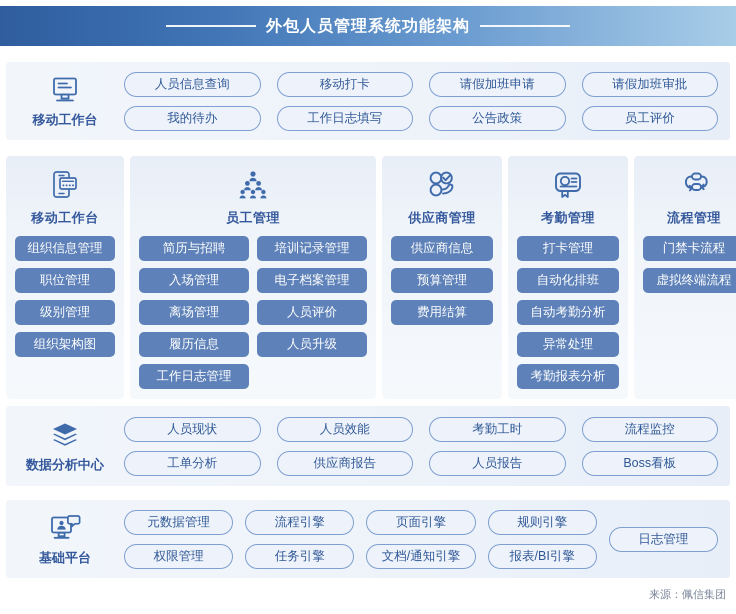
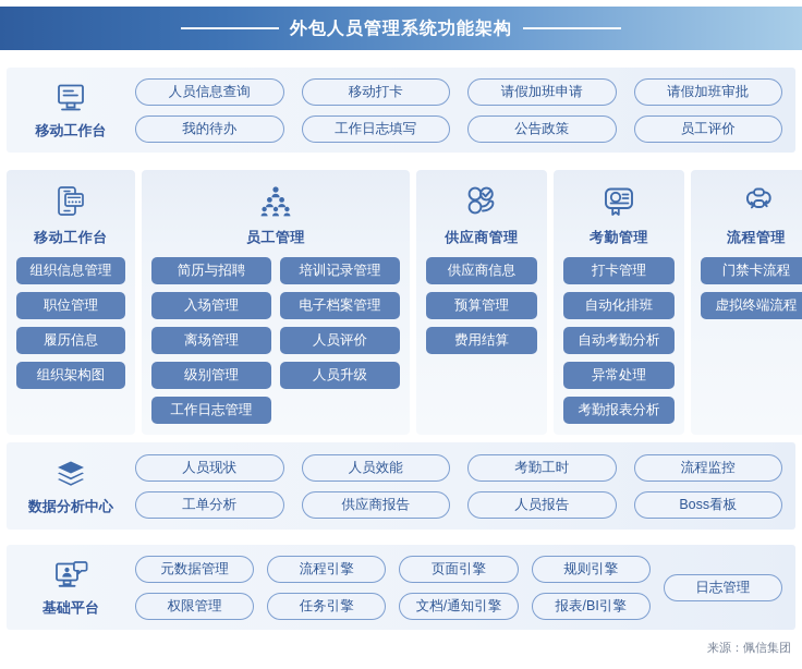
  外包人员管理系统功能架构
  移动工作台
  人员信息查询
  移动打卡
  请假加班申请
  请假加班审批
  我的待办
  工作日志填写
  公告政策
  员工评价
  移动工作台
  组织信息管理
  职位管理
- 级别管理
+ 履历信息
  组织架构图
  员工管理
  简历与招聘
  培训记录管理
  入场管理
  电子档案管理
  离场管理
  人员评价
- 履历信息
+ 级别管理
  人员升级
  工作日志管理
  供应商管理
  供应商信息
  预算管理
  费用结算
  考勤管理
  打卡管理
  自动化排班
  自动考勤分析
  异常处理
  考勤报表分析
  流程管理
  门禁卡流程
  虚拟终端流程
  数据分析中心
  人员现状
  人员效能
  考勤工时
  流程监控
  工单分析
  供应商报告
  人员报告
  Boss看板
  基础平台
  元数据管理
  流程引擎
  页面引擎
  规则引擎
  日志管理
  权限管理
  任务引擎
  文档/通知引擎
  报表/BI引擎
  来源：佩信集团
